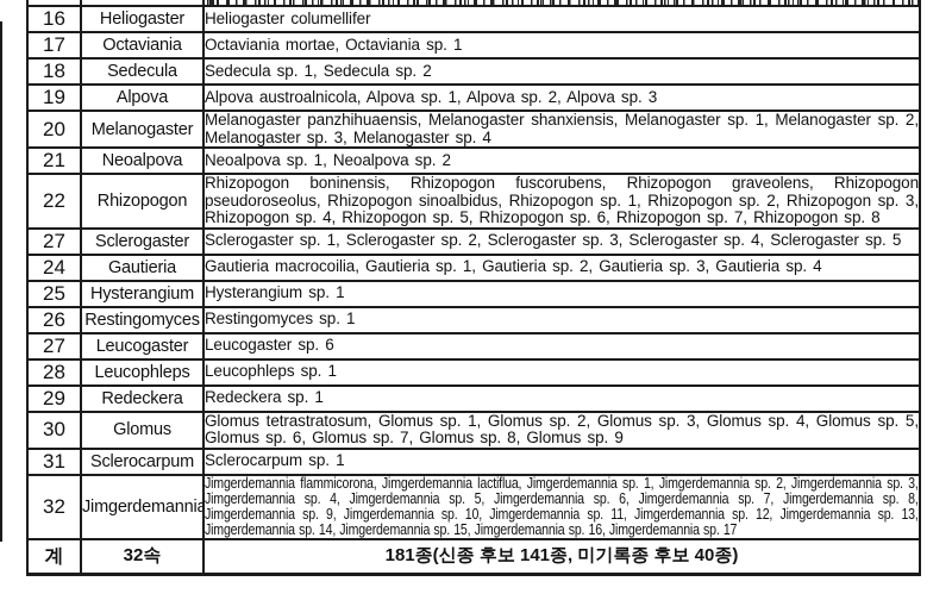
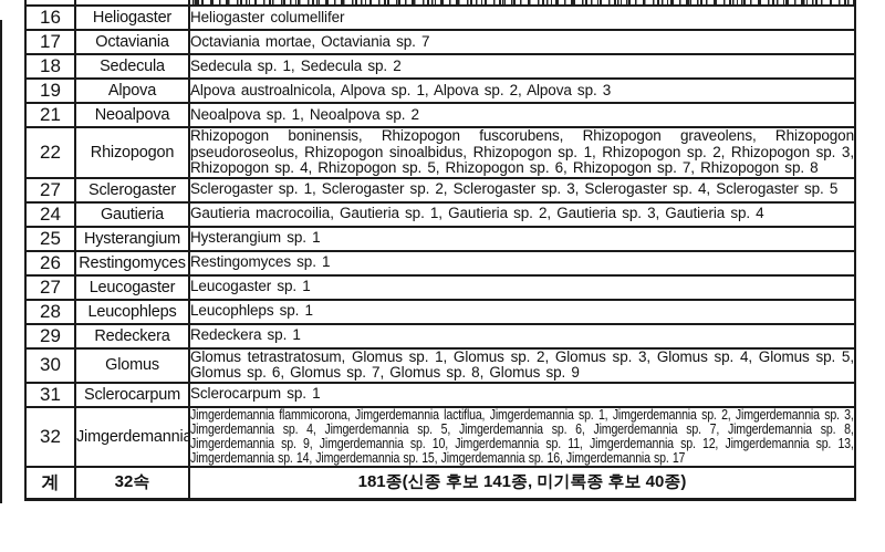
  16	Heliogaster	Heliogaster columellifer
- 17	Octaviania	Octaviania mortae, Octaviania sp. 1
+ 17	Octaviania	Octaviania mortae, Octaviania sp. 7
  18	Sedecula	Sedecula sp. 1, Sedecula sp. 2
  19	Alpova	Alpova austroalnicola, Alpova sp. 1, Alpova sp. 2, Alpova sp. 3
- 20	Melanogaster	Melanogaster panzhihuaensis, Melanogaster shanxiensis, Melanogaster sp. 1, Melanogaster sp. 2, Melanogaster sp. 3, Melanogaster sp. 4
  21	Neoalpova	Neoalpova sp. 1, Neoalpova sp. 2
  22	Rhizopogon	Rhizopogon boninensis, Rhizopogon fuscorubens, Rhizopogon graveolens, Rhizopogon pseudoroseolus, Rhizopogon sinoalbidus, Rhizopogon sp. 1, Rhizopogon sp. 2, Rhizopogon sp. 3, Rhizopogon sp. 4, Rhizopogon sp. 5, Rhizopogon sp. 6, Rhizopogon sp. 7, Rhizopogon sp. 8
  27	Sclerogaster	Sclerogaster sp. 1, Sclerogaster sp. 2, Sclerogaster sp. 3, Sclerogaster sp. 4, Sclerogaster sp. 5
  24	Gautieria	Gautieria macrocoilia, Gautieria sp. 1, Gautieria sp. 2, Gautieria sp. 3, Gautieria sp. 4
  25	Hysterangium	Hysterangium sp. 1
  26	Restingomyces	Restingomyces sp. 1
- 27	Leucogaster	Leucogaster sp. 6
+ 27	Leucogaster	Leucogaster sp. 1
  28	Leucophleps	Leucophleps sp. 1
  29	Redeckera	Redeckera sp. 1
  30	Glomus	Glomus tetrastratosum, Glomus sp. 1, Glomus sp. 2, Glomus sp. 3, Glomus sp. 4, Glomus sp. 5, Glomus sp. 6, Glomus sp. 7, Glomus sp. 8, Glomus sp. 9
  31	Sclerocarpum	Sclerocarpum sp. 1
  32	Jimgerdemannia	Jimgerdemannia flammicorona, Jimgerdemannia lactiflua, Jimgerdemannia sp. 1, Jimgerdemannia sp. 2, Jimgerdemannia sp. 3, Jimgerdemannia sp. 4, Jimgerdemannia sp. 5, Jimgerdemannia sp. 6, Jimgerdemannia sp. 7, Jimgerdemannia sp. 8, Jimgerdemannia sp. 9, Jimgerdemannia sp. 10, Jimgerdemannia sp. 11, Jimgerdemannia sp. 12, Jimgerdemannia sp. 13, Jimgerdemannia sp. 14, Jimgerdemannia sp. 15, Jimgerdemannia sp. 16, Jimgerdemannia sp. 17
  계	32속	181종(신종 후보 141종, 미기록종 후보 40종)
